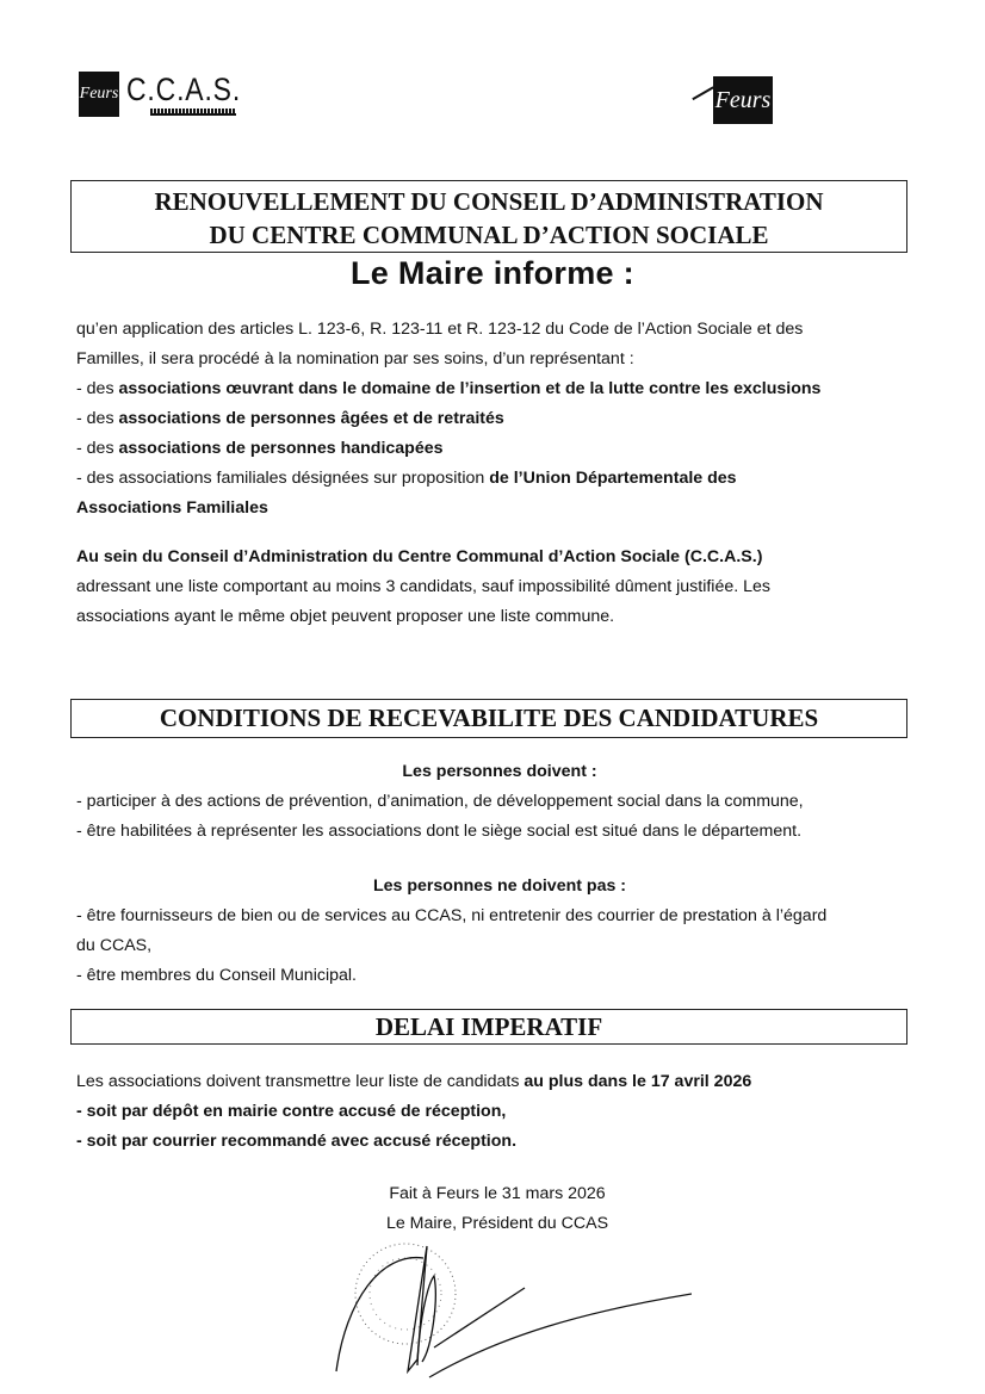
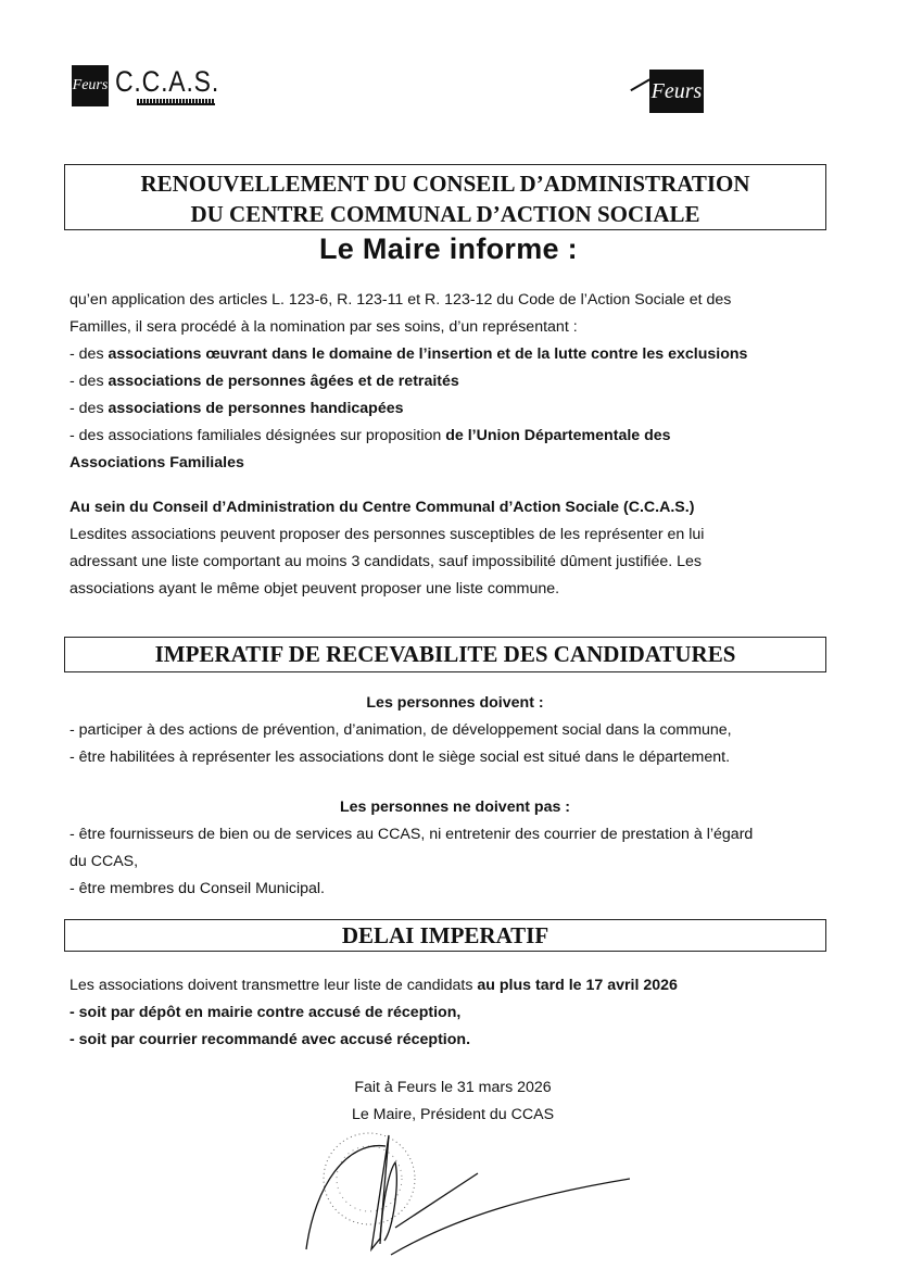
  Feurs
  C.C.A.S.
  Feurs
  RENOUVELLEMENT DU CONSEIL D’ADMINISTRATION
  DU CENTRE COMMUNAL D’ACTION SOCIALE
  Le Maire informe :
  qu’en application des articles L. 123-6, R. 123-11 et R. 123-12 du Code de l’Action Sociale et des
  Familles, il sera procédé à la nomination par ses soins, d’un représentant :
  - des associations œuvrant dans le domaine de l’insertion et de la lutte contre les exclusions
  - des associations de personnes âgées et de retraités
  - des associations de personnes handicapées
  - des associations familiales désignées sur proposition de l’Union Départementale des
  Associations Familiales
  Au sein du Conseil d’Administration du Centre Communal d’Action Sociale (C.C.A.S.)
+ Lesdites associations peuvent proposer des personnes susceptibles de les représenter en lui
  adressant une liste comportant au moins 3 candidats, sauf impossibilité dûment justifiée. Les
  associations ayant le même objet peuvent proposer une liste commune.
- CONDITIONS DE RECEVABILITE DES CANDIDATURES
+ IMPERATIF DE RECEVABILITE DES CANDIDATURES
  Les personnes doivent :
  - participer à des actions de prévention, d’animation, de développement social dans la commune,
  - être habilitées à représenter les associations dont le siège social est situé dans le département.
  Les personnes ne doivent pas :
  - être fournisseurs de bien ou de services au CCAS, ni entretenir des courrier de prestation à l’égard
  du CCAS,
  - être membres du Conseil Municipal.
  DELAI IMPERATIF
- Les associations doivent transmettre leur liste de candidats au plus dans le 17 avril 2026
+ Les associations doivent transmettre leur liste de candidats au plus tard le 17 avril 2026
  - soit par dépôt en mairie contre accusé de réception,
  - soit par courrier recommandé avec accusé réception.
  Fait à Feurs le 31 mars 2026
  Le Maire, Président du CCAS
